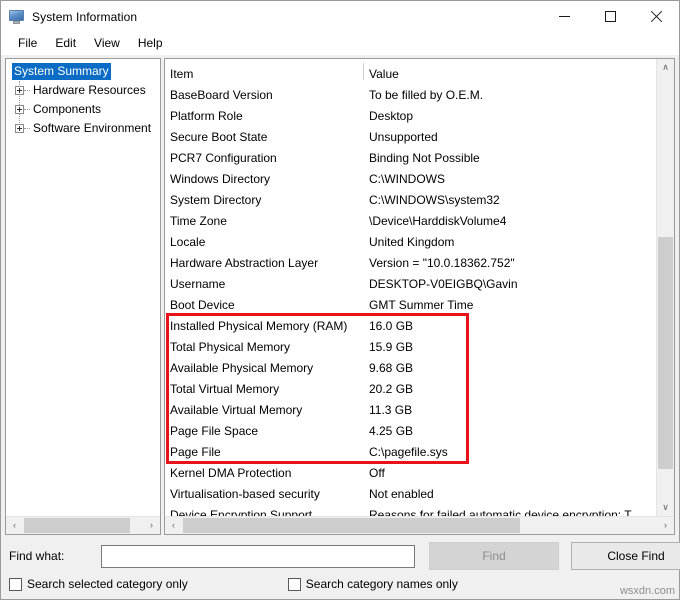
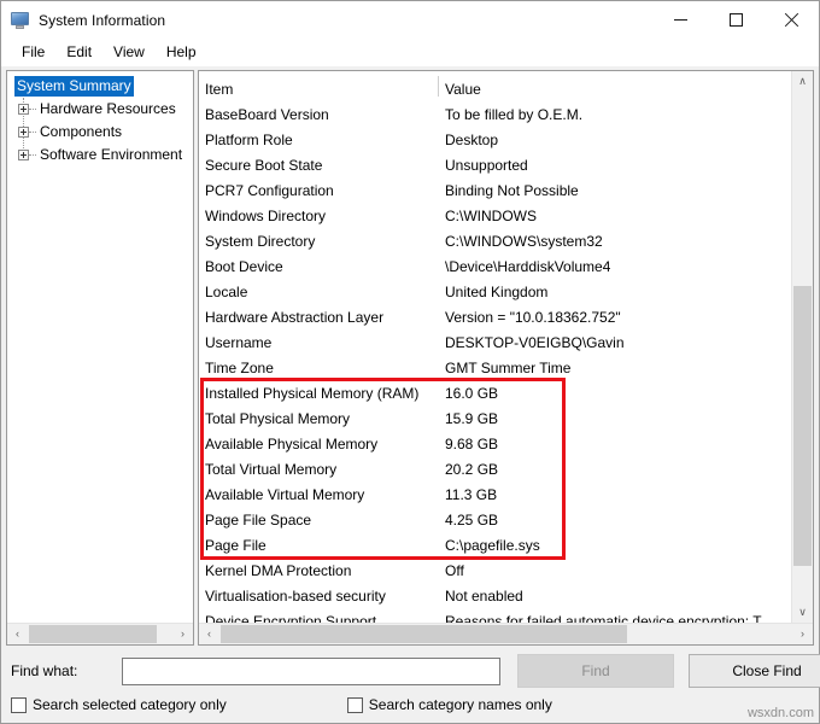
  System Information
  File
  Edit
  View
  Help
  System Summary
  Hardware Resources
  Components
  Software Environment
  ‹
  ›
  Item
  Value
  BaseBoard Version
  To be filled by O.E.M.
  Platform Role
  Desktop
  Secure Boot State
  Unsupported
  PCR7 Configuration
  Binding Not Possible
  Windows Directory
  C:\WINDOWS
  System Directory
  C:\WINDOWS\system32
- Time Zone
+ Boot Device
  \Device\HarddiskVolume4
  Locale
  United Kingdom
  Hardware Abstraction Layer
  Version = "10.0.18362.752"
  Username
  DESKTOP-V0EIGBQ\Gavin
- Boot Device
+ Time Zone
  GMT Summer Time
  Installed Physical Memory (RAM)
  16.0 GB
  Total Physical Memory
  15.9 GB
  Available Physical Memory
  9.68 GB
  Total Virtual Memory
  20.2 GB
  Available Virtual Memory
  11.3 GB
  Page File Space
  4.25 GB
  Page File
  C:\pagefile.sys
  Kernel DMA Protection
  Off
  Virtualisation-based security
  Not enabled
  Device Encryption Support
  Reasons for failed automatic device encryption: T
  ∧
  ∨
  ‹
  ›
  Find what:
  Find
  Close Find
  Search selected category only
  Search category names only
  wsxdn.com
